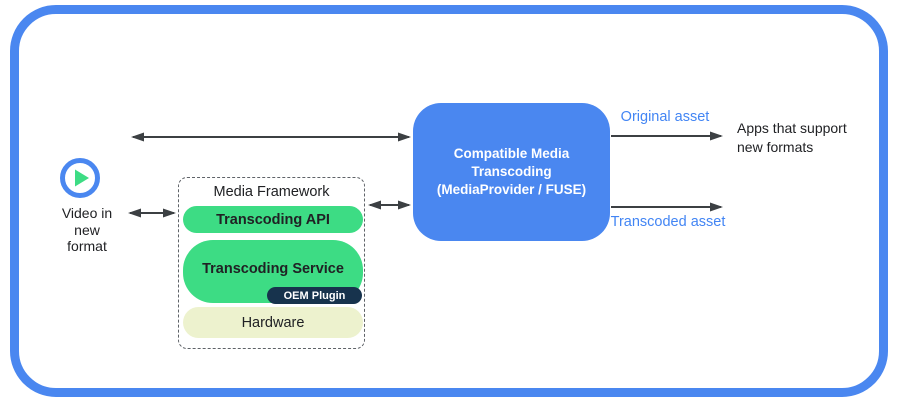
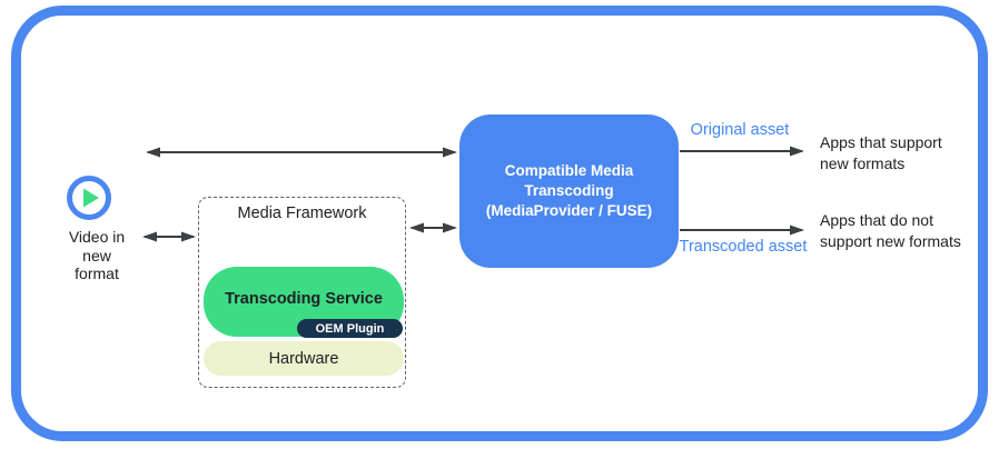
  Video in
  new
  format
  Media Framework
- Transcoding API
  Transcoding Service
  OEM Plugin
  Hardware
  Compatible Media
  Transcoding
  (MediaProvider / FUSE)
  Original asset
  Apps that support
  new formats
  Transcoded asset
+ Apps that do not
+ support new formats
